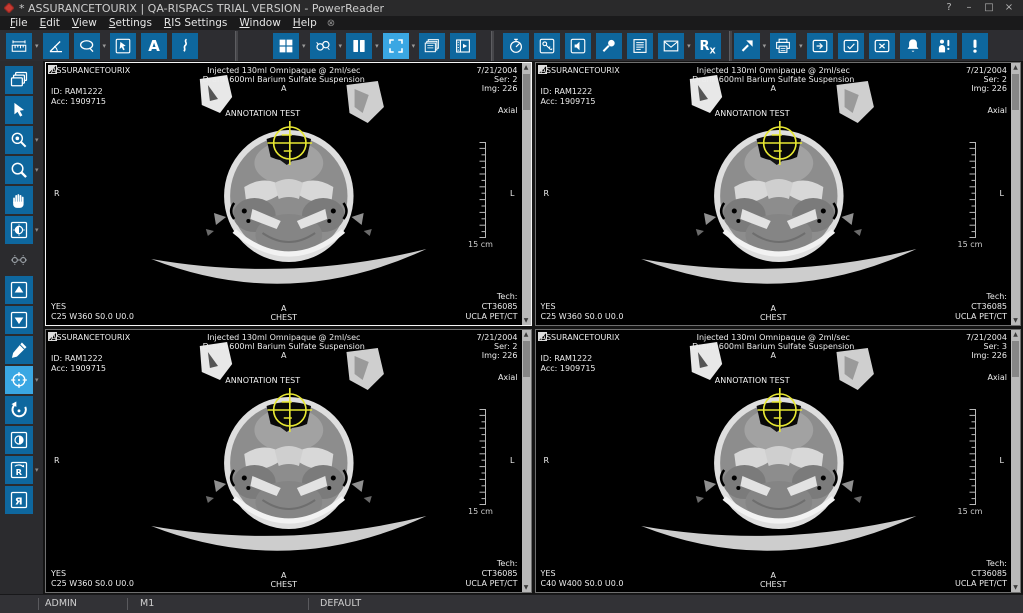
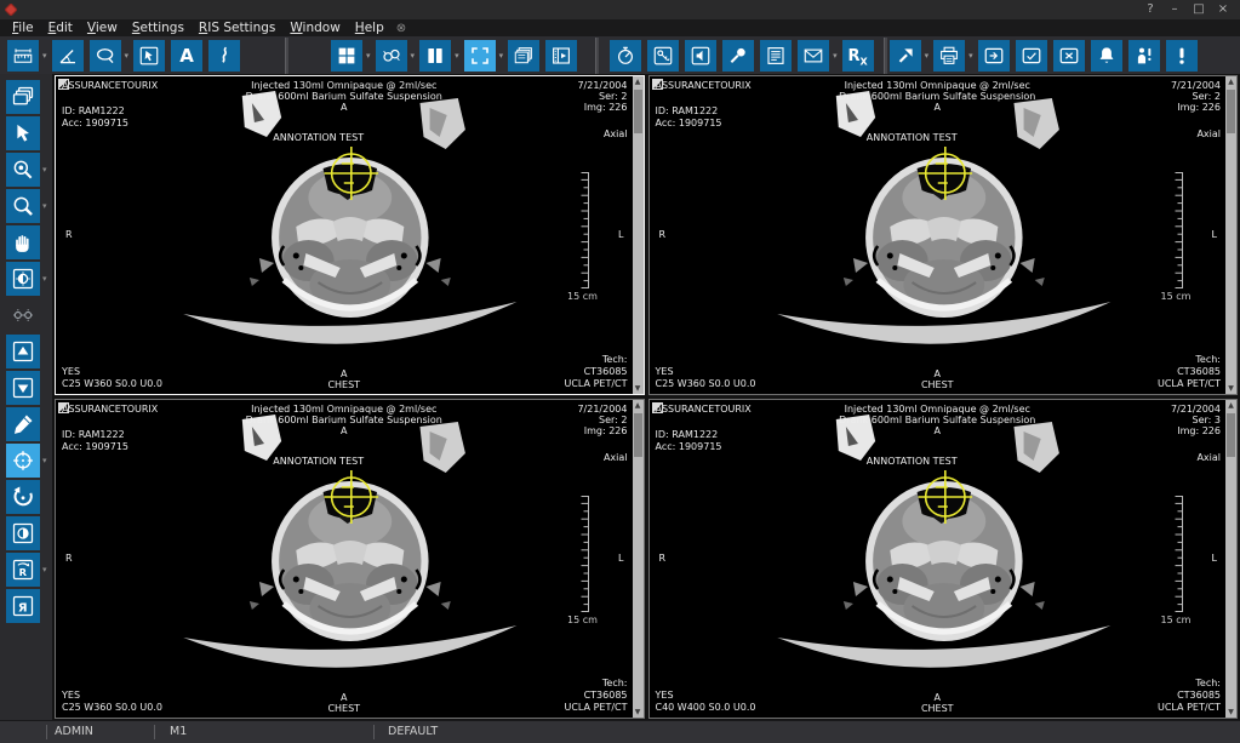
- * ASSURANCETOURIX | QA-RISPACS TRIAL VERSION - PowerReader
  ?
  –
  □
  ×
  File
  Edit
  View
  Settings
  RIS Settings
  Window
  Help
  ⊗
  ▾
  ▾
  A
  ▾
  ▾
  ▾
  ▾
  ▾
  RX
  ▾
  ▾
  ▾
  ▾
  ▾
  ▾
  R
  ▾
  Я
  SSURANCETOURIX
  ID: RAM1222
  Acc: 1909715
  Injected 130ml Omnipaque @ 2ml/sec
  Drank 600ml Barium Sulfate Suspension
  A
  7/21/2004
  Ser: 2
  Img: 226
  Axial
  R
  L
  15 cm
  YES
  C25 W360 S0.0 U0.0
  A
  CHEST
  Tech:
  CT36085
  UCLA PET/CT
  ANNOTATION TEST
  SSURANCETOURIX
  ID: RAM1222
  Acc: 1909715
  Injected 130ml Omnipaque @ 2ml/sec
  Drank 600ml Barium Sulfate Suspension
  A
  7/21/2004
  Ser: 2
  Img: 226
  Axial
  R
  L
  15 cm
  YES
  C25 W360 S0.0 U0.0
  A
  CHEST
  Tech:
  CT36085
  UCLA PET/CT
  ANNOTATION TEST
  SSURANCETOURIX
  ID: RAM1222
  Acc: 1909715
  Injected 130ml Omnipaque @ 2ml/sec
  Drank 600ml Barium Sulfate Suspension
  A
  7/21/2004
  Ser: 2
  Img: 226
  Axial
  R
  L
  15 cm
  YES
  C25 W360 S0.0 U0.0
  A
  CHEST
  Tech:
  CT36085
  UCLA PET/CT
  ANNOTATION TEST
  SSURANCETOURIX
  ID: RAM1222
  Acc: 1909715
  Injected 130ml Omnipaque @ 2ml/sec
  Drank 600ml Barium Sulfate Suspension
  A
  7/21/2004
  Ser: 3
  Img: 226
  Axial
  R
  L
  15 cm
  YES
  C40 W400 S0.0 U0.0
  A
  CHEST
  Tech:
  CT36085
  UCLA PET/CT
  ANNOTATION TEST
  ADMIN
  M1
  DEFAULT
